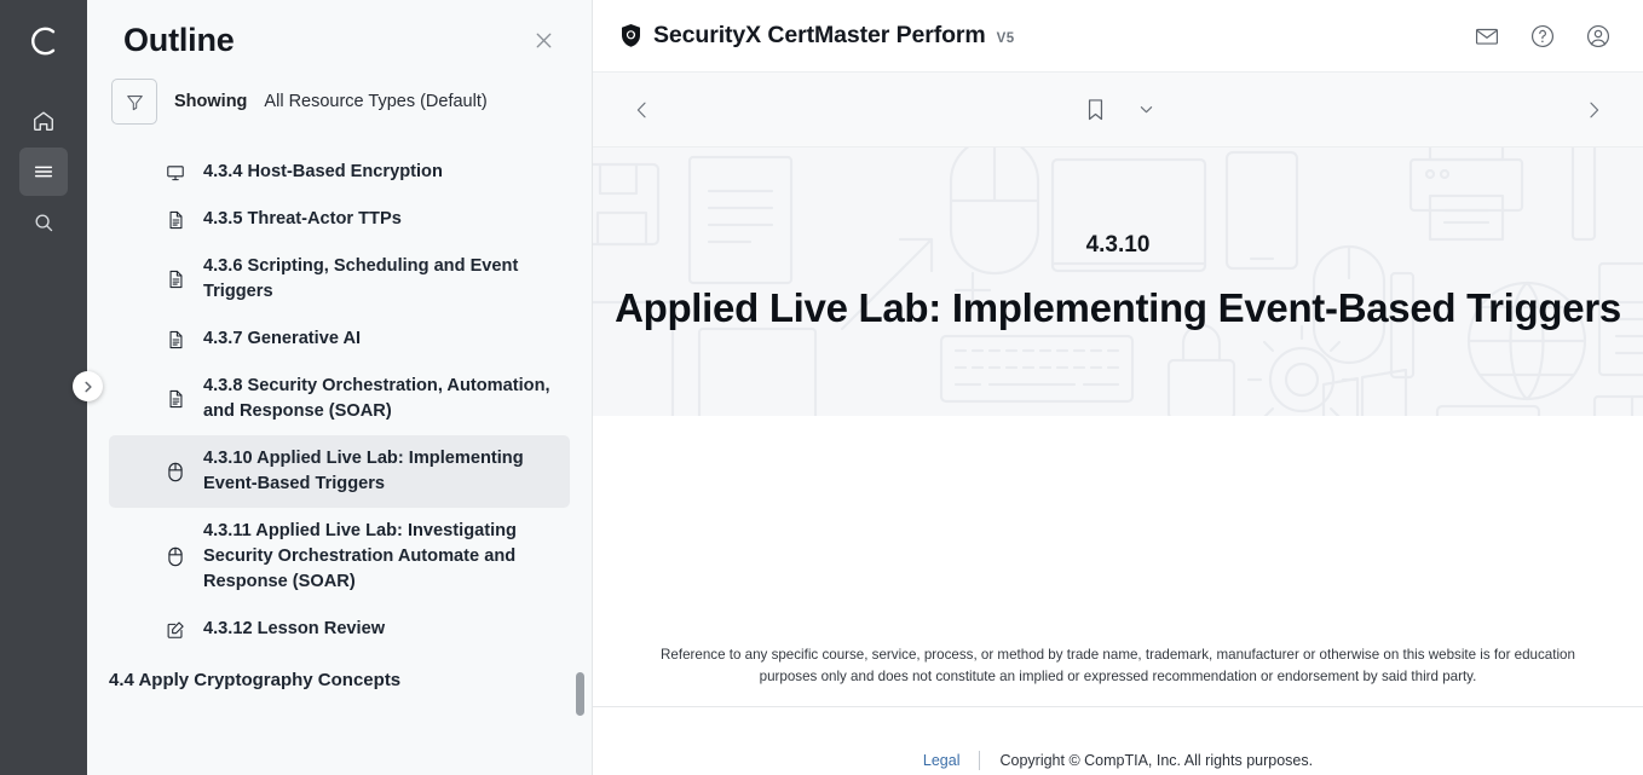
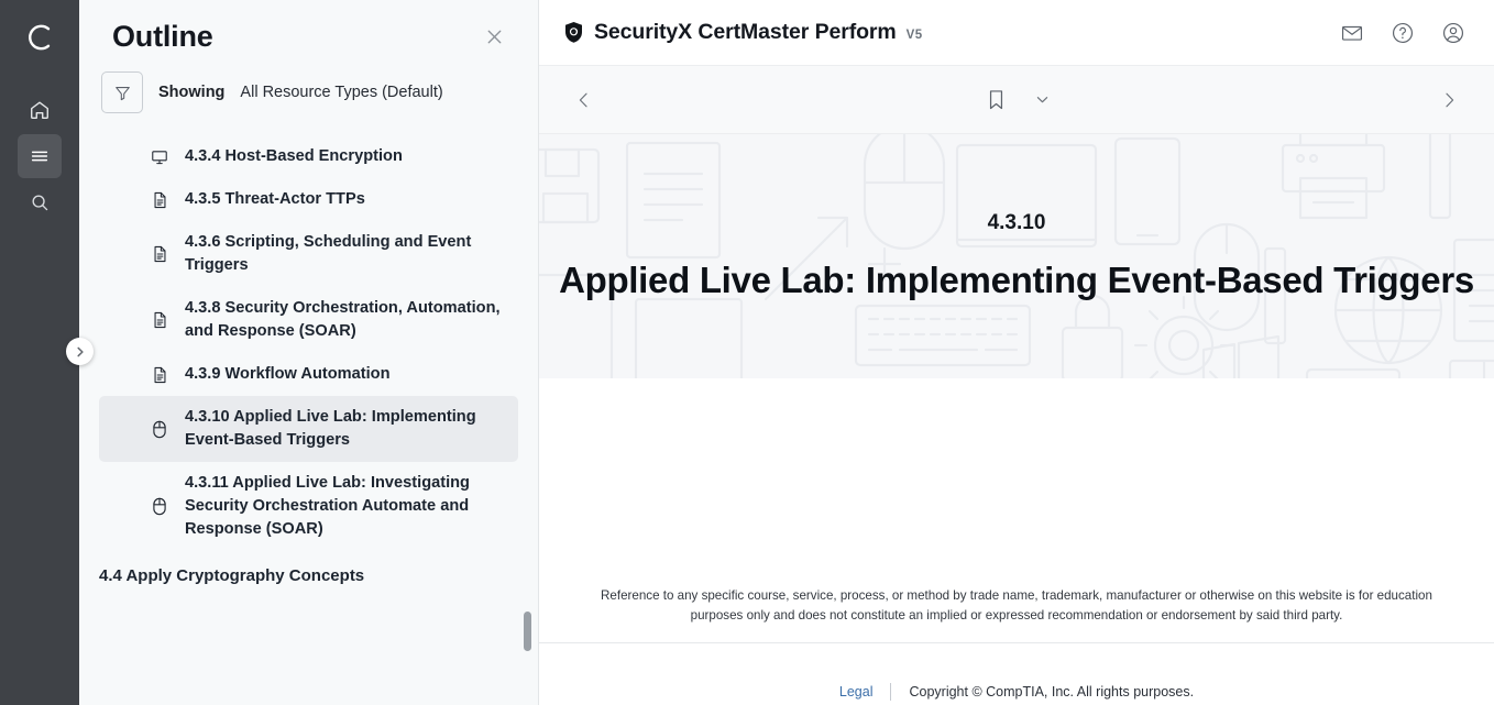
  Outline
  Showing
  All Resource Types (Default)
  4.3.4 Host-Based Encryption
  4.3.5 Threat-Actor TTPs
  4.3.6 Scripting, Scheduling and Event Triggers
- 4.3.7 Generative AI
  4.3.8 Security Orchestration, Automation, and Response (SOAR)
+ 4.3.9 Workflow Automation
  4.3.10 Applied Live Lab: Implementing Event-Based Triggers
  4.3.11 Applied Live Lab: Investigating Security Orchestration Automate and Response (SOAR)
- 4.3.12 Lesson Review
  4.4 Apply Cryptography Concepts
  SecurityX CertMaster Perform
  V5
  4.3.10
  Applied Live Lab: Implementing Event-Based Triggers
  Reference to any specific course, service, process, or method by trade name, trademark, manufacturer or otherwise on this website is for education purposes only and does not constitute an implied or expressed recommendation or endorsement by said third party.
  Legal
  Copyright © CompTIA, Inc. All rights purposes.
